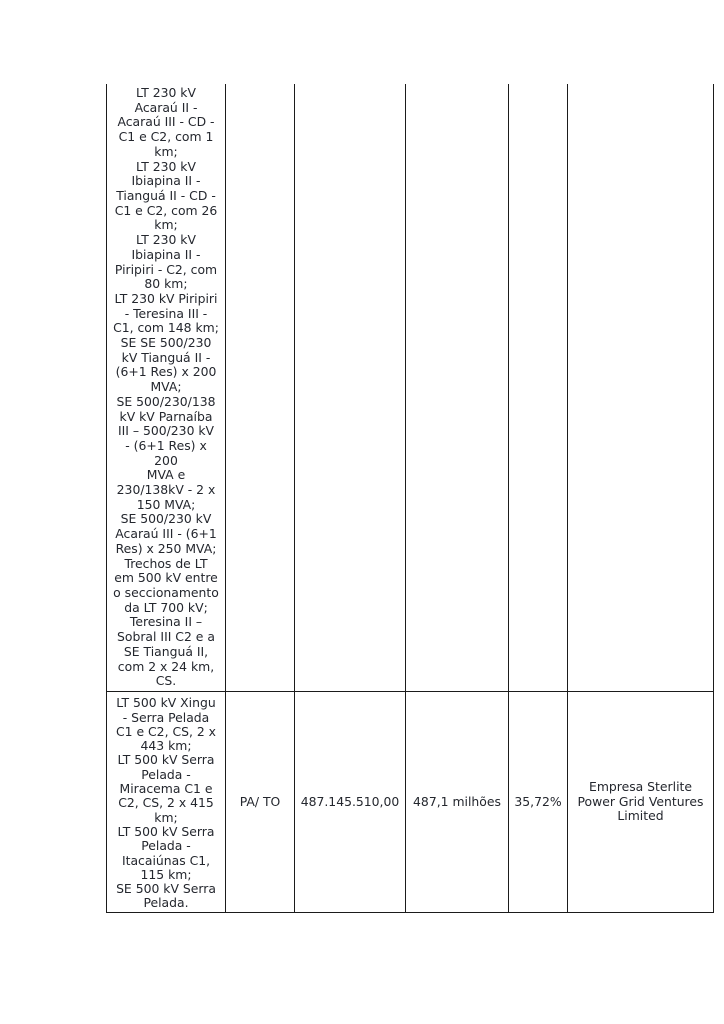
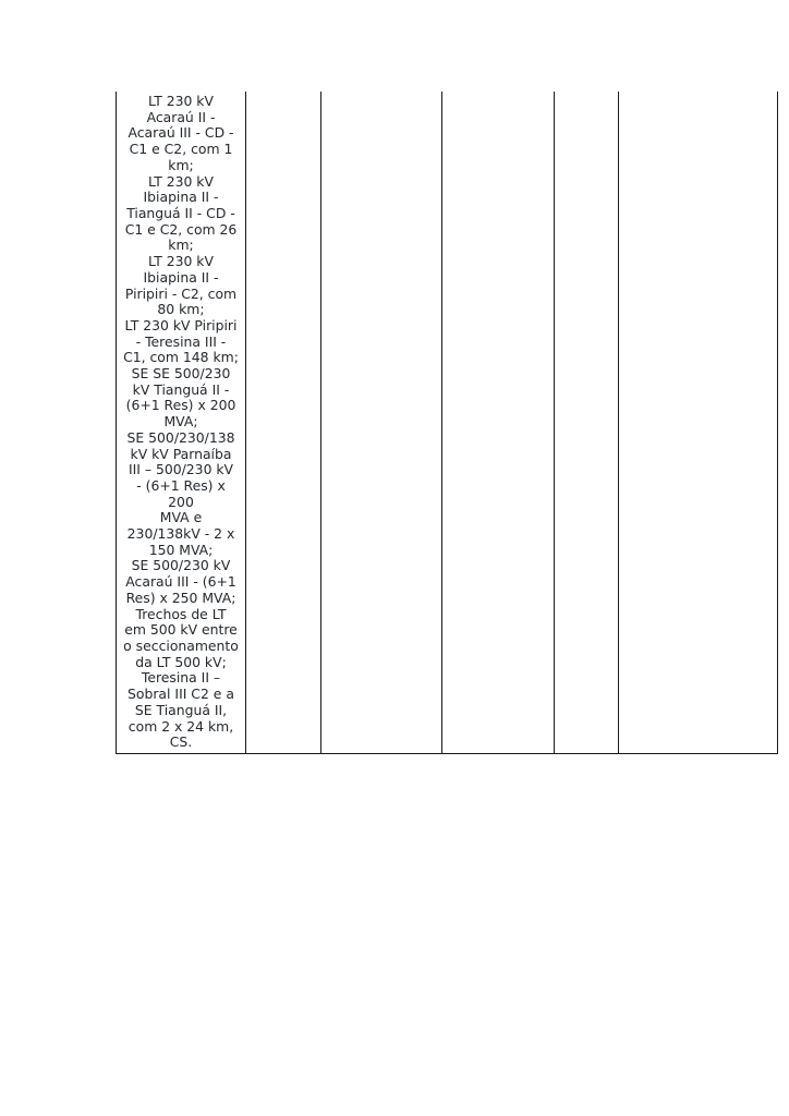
- LT 230 kV Acaraú II - Acaraú III - CD - C1 e C2, com 1 km; LT 230 kV Ibiapina II - Tianguá II - CD - C1 e C2, com 26 km; LT 230 kV Ibiapina II - Piripiri - C2, com 80 km; LT 230 kV Piripiri - Teresina III - C1, com 148 km; SE SE 500/230 kV Tianguá II - (6+1 Res) x 200 MVA; SE 500/230/138 kV kV Parnaíba III – 500/230 kV - (6+1 Res) x 200 MVA e 230/138kV - 2 x 150 MVA; SE 500/230 kV Acaraú III - (6+1 Res) x 250 MVA; Trechos de LT em 500 kV entre o seccionamento da LT 700 kV; Teresina II – Sobral III C2 e a SE Tianguá II, com 2 x 24 km, CS.
+ LT 230 kV Acaraú II - Acaraú III - CD - C1 e C2, com 1 km; LT 230 kV Ibiapina II - Tianguá II - CD - C1 e C2, com 26 km; LT 230 kV Ibiapina II - Piripiri - C2, com 80 km; LT 230 kV Piripiri - Teresina III - C1, com 148 km; SE SE 500/230 kV Tianguá II - (6+1 Res) x 200 MVA; SE 500/230/138 kV kV Parnaíba III – 500/230 kV - (6+1 Res) x 200 MVA e 230/138kV - 2 x 150 MVA; SE 500/230 kV Acaraú III - (6+1 Res) x 250 MVA; Trechos de LT em 500 kV entre o seccionamento da LT 500 kV; Teresina II – Sobral III C2 e a SE Tianguá II, com 2 x 24 km, CS.
- LT 500 kV Xingu - Serra Pelada C1 e C2, CS, 2 x 443 km; LT 500 kV Serra Pelada - Miracema C1 e C2, CS, 2 x 415 km; LT 500 kV Serra Pelada - Itacaiúnas C1, 115 km; SE 500 kV Serra Pelada.	PA/ TO	487.145.510,00	487,1 milhões	35,72%	Empresa Sterlite Power Grid Ventures Limited
